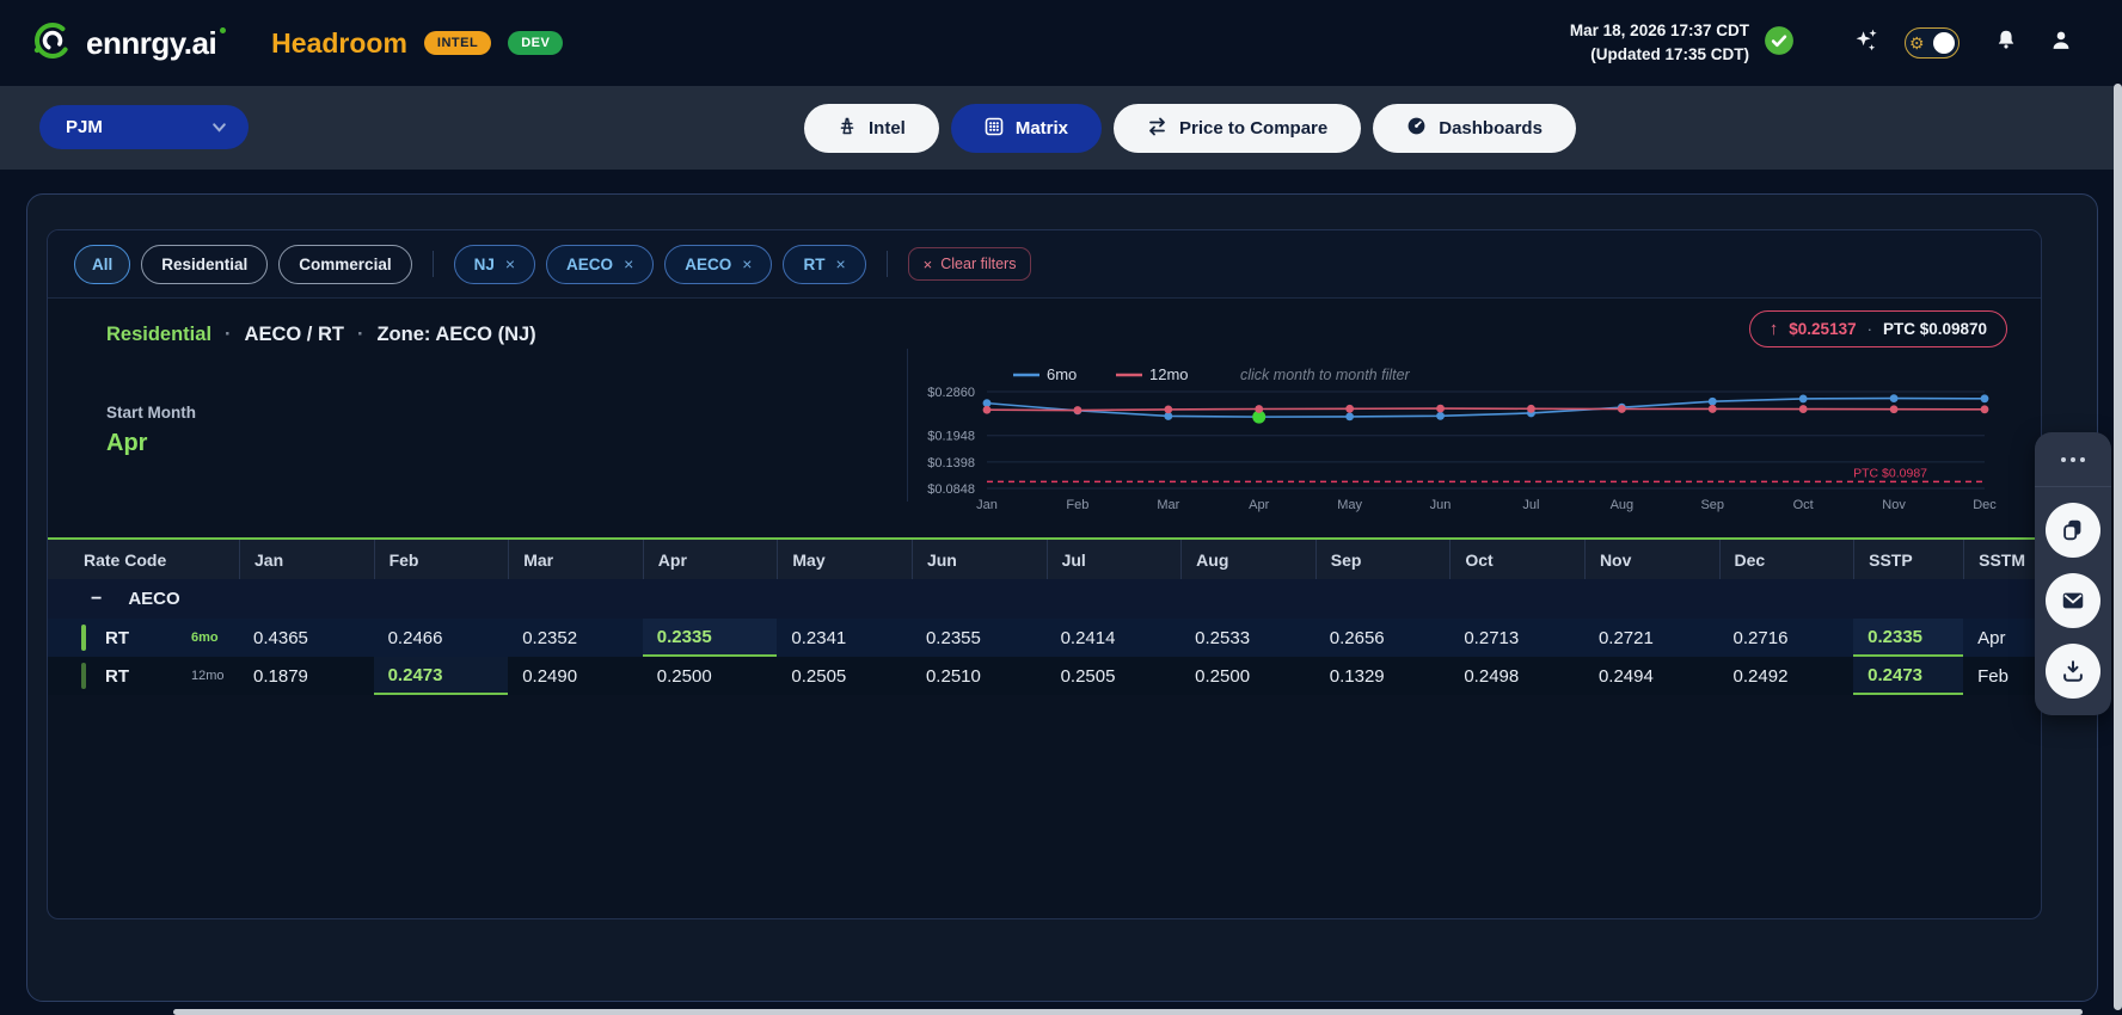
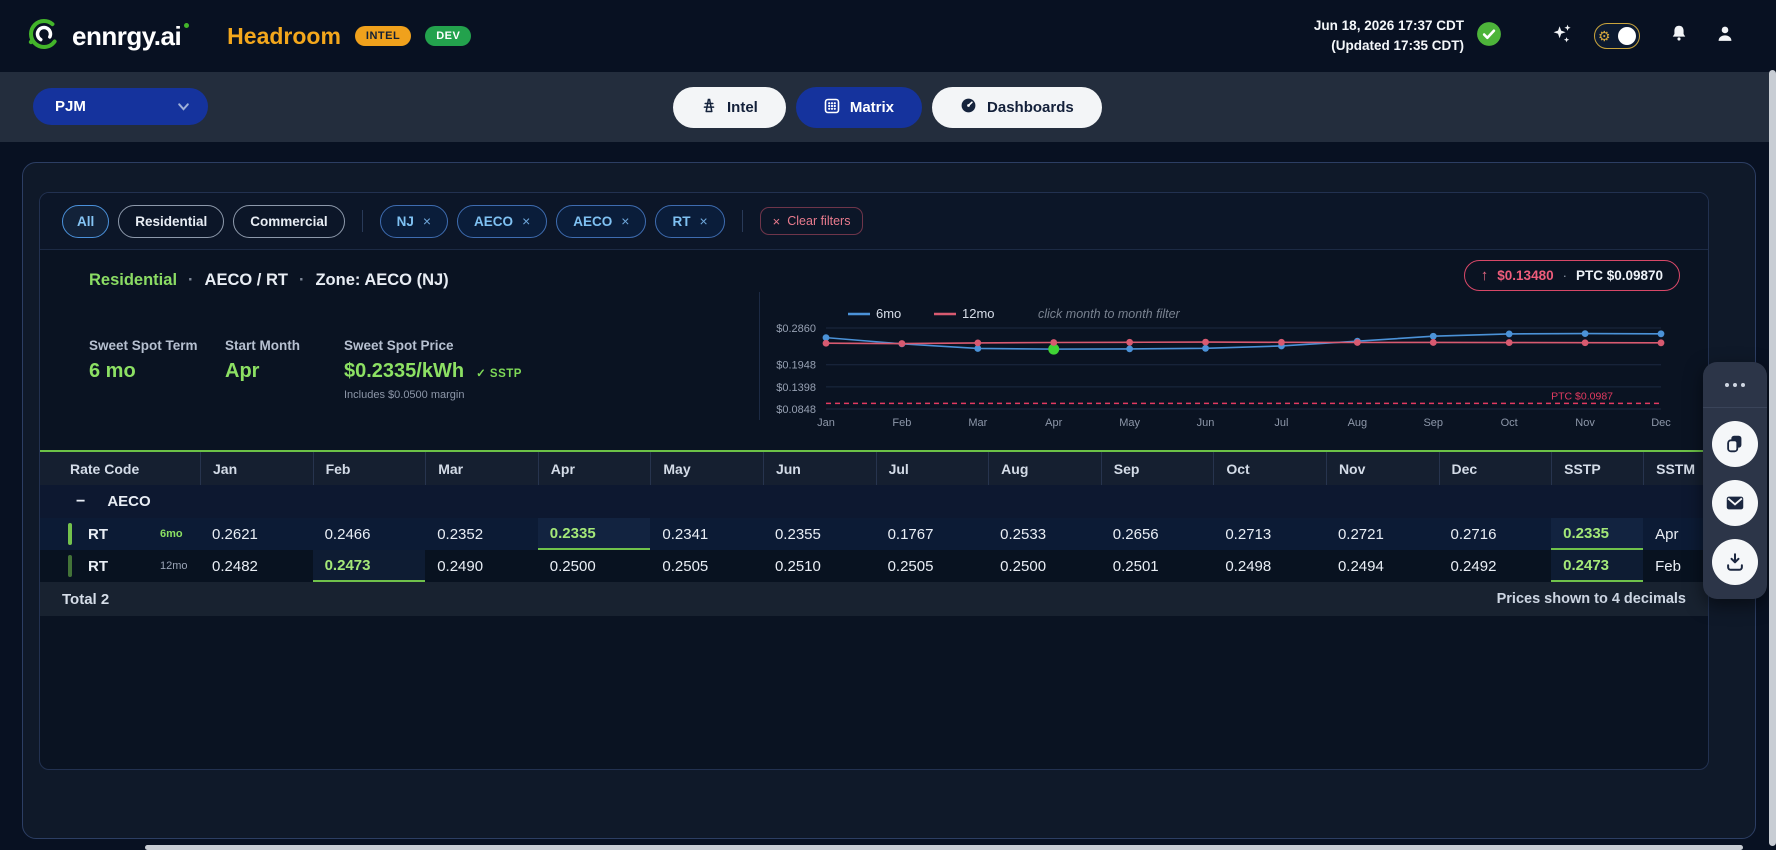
  ennrgy.ai
  Headroom
  INTEL
  DEV
- Mar 18, 2026 17:37 CDT
+ Jun 18, 2026 17:37 CDT
  (Updated 17:35 CDT)
  ⚙
  PJM
  Intel
  Matrix
- Price to Compare
  Dashboards
  All
  Residential
  Commercial
  NJ
  ×
  AECO
  ×
  AECO
  ×
  RT
  ×
  ×
  Clear filters
  Residential
  ·
  AECO / RT
  ·
  Zone: AECO (NJ)
  ↑
- $0.25137
+ $0.13480
  ·
  PTC $0.09870
+ Sweet Spot Term
+ 6 mo
  Start Month
  Apr
+ Sweet Spot Price
+ $0.2335/kWh
+ ✓ SSTP
+ Includes $0.0500 margin
  $0.2860
  $0.1948
  $0.1398
  $0.0848
  Jan
  Feb
  Mar
  Apr
  May
  Jun
  Jul
  Aug
  Sep
  Oct
  Nov
  Dec
  PTC $0.0987
  6mo
  12mo
  click month to month filter
  Rate Code
  Jan
  Feb
  Mar
  Apr
  May
  Jun
  Jul
  Aug
  Sep
  Oct
  Nov
  Dec
  SSTP
  SSTM
  −
  AECO
  RT
  6mo
- 0.4365
+ 0.2621
  0.2466
  0.2352
  0.2335
  0.2341
  0.2355
- 0.2414
+ 0.1767
  0.2533
  0.2656
  0.2713
  0.2721
  0.2716
  0.2335
  Apr
  RT
  12mo
- 0.1879
+ 0.2482
  0.2473
  0.2490
  0.2500
  0.2505
  0.2510
  0.2505
  0.2500
- 0.1329
+ 0.2501
  0.2498
  0.2494
  0.2492
  0.2473
  Feb
+ Total 2
+ Prices shown to 4 decimals
